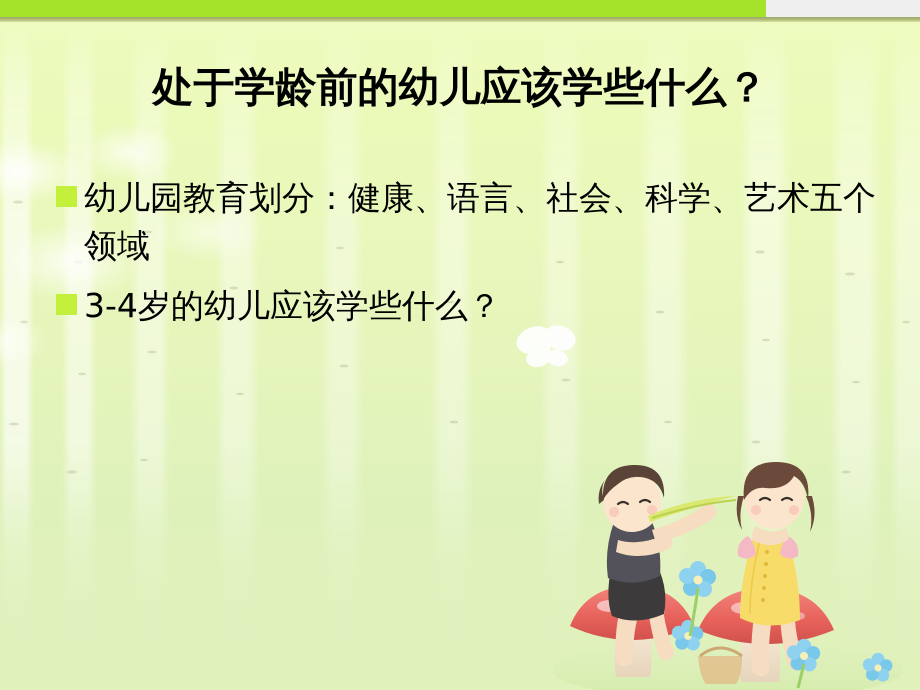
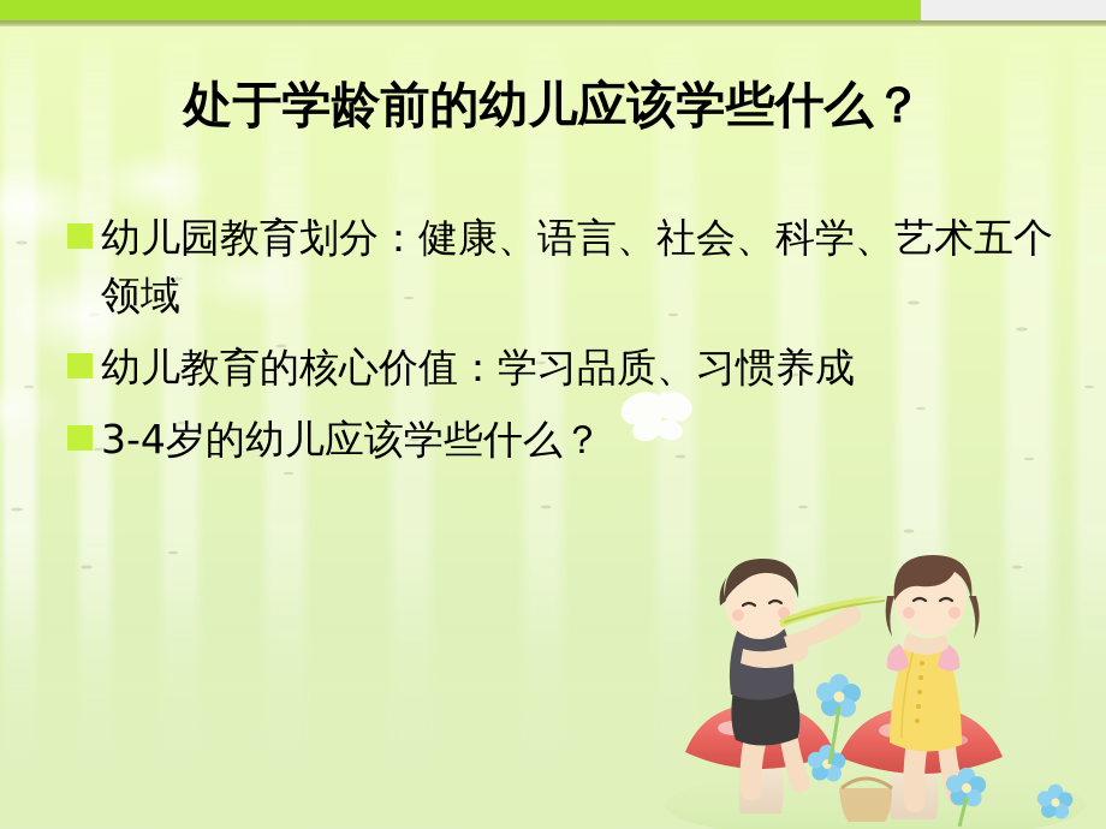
  处于学龄前的幼儿应该学些什么？
  幼儿园教育划分：健康、语言、社会、科学、艺术五个领域
+ 幼儿教育的核心价值：学习品质、习惯养成
  3-4岁的幼儿应该学些什么？
